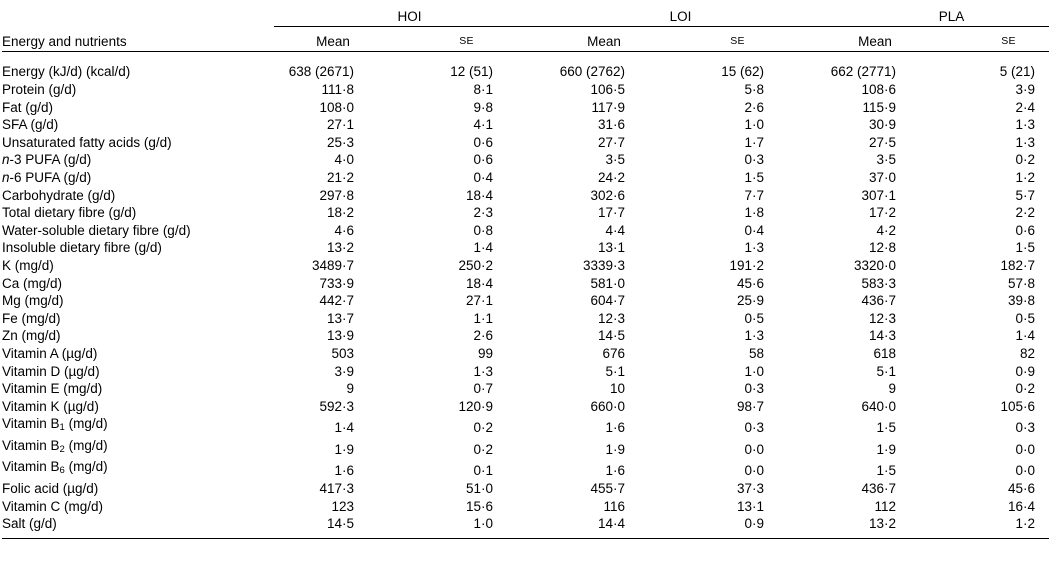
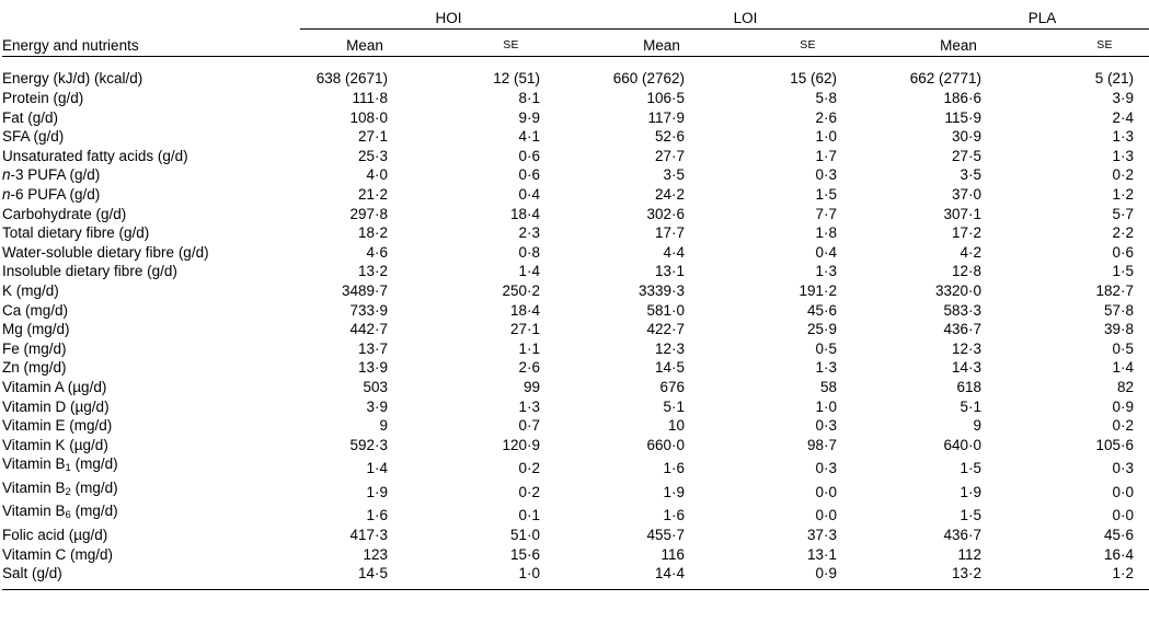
  	HOI	LOI	PLA
  Energy and nutrients	Mean	SE	Mean	SE	Mean	SE
  Energy (kJ/d) (kcal/d)	638 (2671)	12 (51)	660 (2762)	15 (62)	662 (2771)	5 (21)
- Protein (g/d)	111·8	8·1	106·5	5·8	108·6	3·9
+ Protein (g/d)	111·8	8·1	106·5	5·8	186·6	3·9
- Fat (g/d)	108·0	9·8	117·9	2·6	115·9	2·4
+ Fat (g/d)	108·0	9·9	117·9	2·6	115·9	2·4
- SFA (g/d)	27·1	4·1	31·6	1·0	30·9	1·3
+ SFA (g/d)	27·1	4·1	52·6	1·0	30·9	1·3
  Unsaturated fatty acids (g/d)	25·3	0·6	27·7	1·7	27·5	1·3
  n-3 PUFA (g/d)	4·0	0·6	3·5	0·3	3·5	0·2
  n-6 PUFA (g/d)	21·2	0·4	24·2	1·5	37·0	1·2
  Carbohydrate (g/d)	297·8	18·4	302·6	7·7	307·1	5·7
  Total dietary fibre (g/d)	18·2	2·3	17·7	1·8	17·2	2·2
  Water-soluble dietary fibre (g/d)	4·6	0·8	4·4	0·4	4·2	0·6
  Insoluble dietary fibre (g/d)	13·2	1·4	13·1	1·3	12·8	1·5
  K (mg/d)	3489·7	250·2	3339·3	191·2	3320·0	182·7
  Ca (mg/d)	733·9	18·4	581·0	45·6	583·3	57·8
- Mg (mg/d)	442·7	27·1	604·7	25·9	436·7	39·8
+ Mg (mg/d)	442·7	27·1	422·7	25·9	436·7	39·8
  Fe (mg/d)	13·7	1·1	12·3	0·5	12·3	0·5
  Zn (mg/d)	13·9	2·6	14·5	1·3	14·3	1·4
  Vitamin A (µg/d)	503	99	676	58	618	82
  Vitamin D (µg/d)	3·9	1·3	5·1	1·0	5·1	0·9
  Vitamin E (mg/d)	9	0·7	10	0·3	9	0·2
  Vitamin K (µg/d)	592·3	120·9	660·0	98·7	640·0	105·6
  Vitamin B1 (mg/d)	1·4	0·2	1·6	0·3	1·5	0·3
  Vitamin B2 (mg/d)	1·9	0·2	1·9	0·0	1·9	0·0
  Vitamin B6 (mg/d)	1·6	0·1	1·6	0·0	1·5	0·0
  Folic acid (µg/d)	417·3	51·0	455·7	37·3	436·7	45·6
  Vitamin C (mg/d)	123	15·6	116	13·1	112	16·4
  Salt (g/d)	14·5	1·0	14·4	0·9	13·2	1·2
